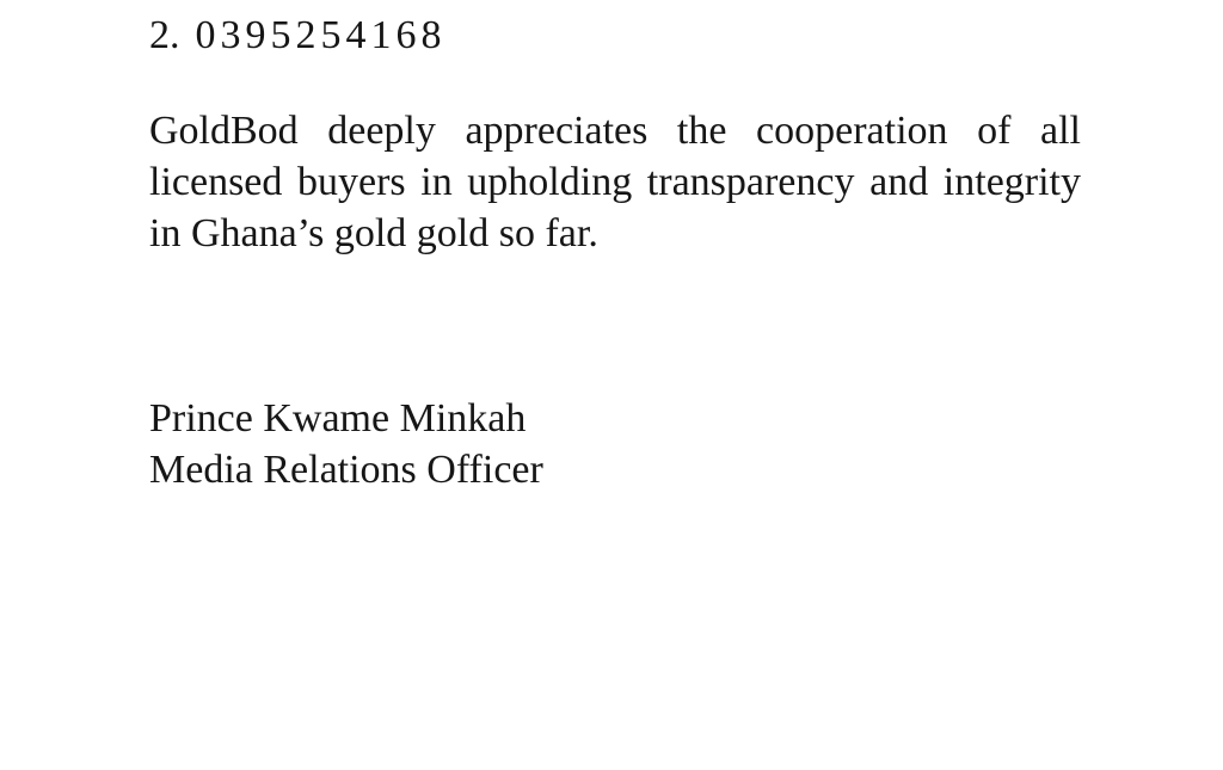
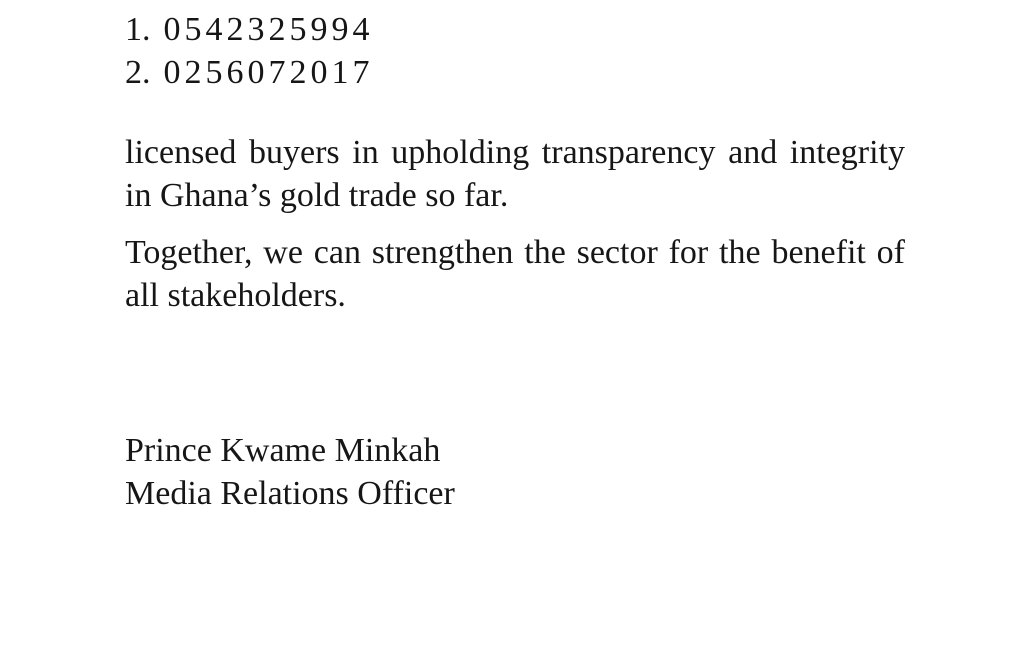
+ 1.
+ 0542325994
  2.
- 0395254168
+ 0256072017
- GoldBod deeply appreciates the cooperation of all
  licensed buyers in upholding transparency and integrity
- in Ghana’s gold gold so far.
+ in Ghana’s gold trade so far.
+ Together, we can strengthen the sector for the benefit of
+ all stakeholders.
  Prince Kwame Minkah
  Media Relations Officer
